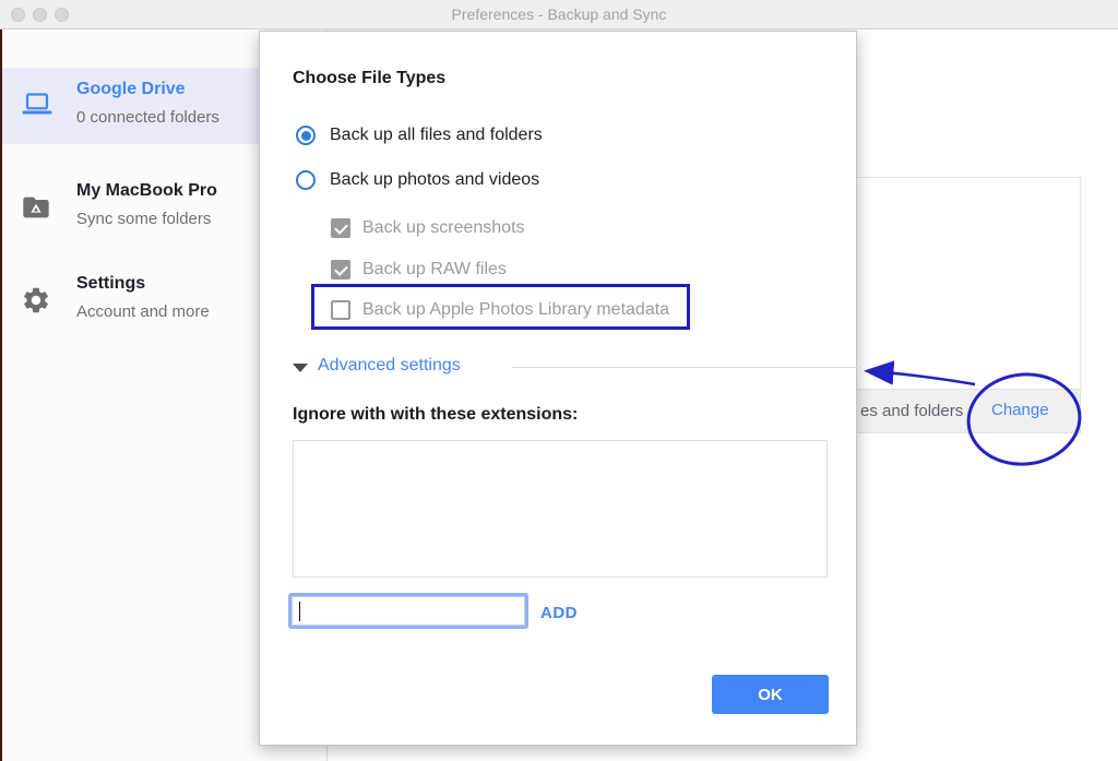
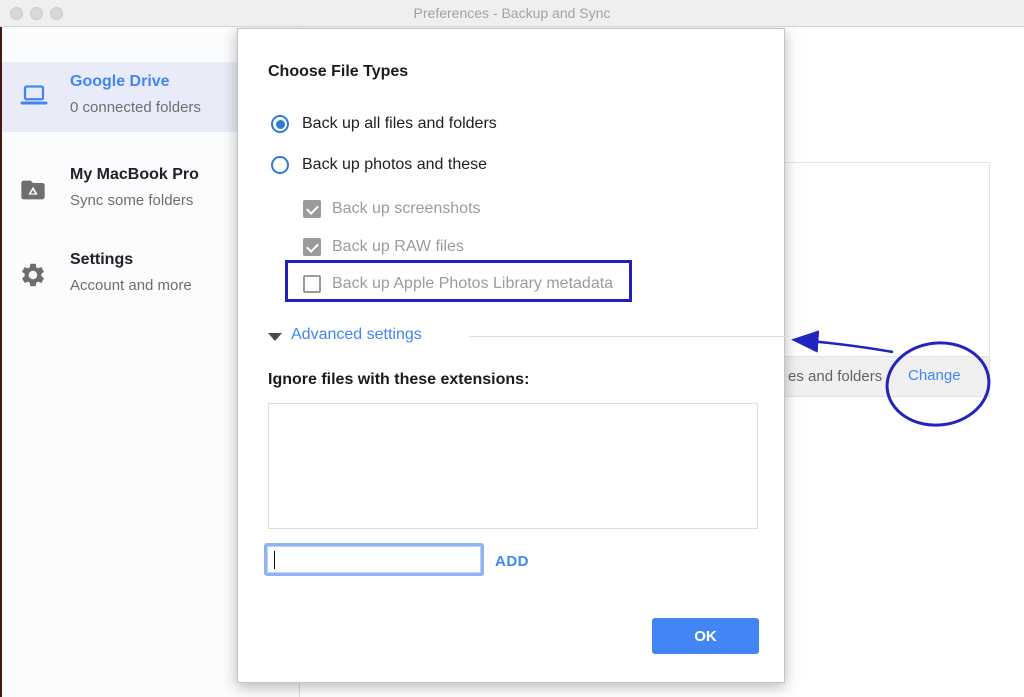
  Preferences - Backup and Sync
  Google Drive
  0 connected folders
  My MacBook Pro
  Sync some folders
  Settings
  Account and more
  es and folders
  Change
  Choose File Types
  Back up all files and folders
- Back up photos and videos
+ Back up photos and these
  Back up screenshots
  Back up RAW files
  Back up Apple Photos Library metadata
  Advanced settings
- Ignore with with these extensions:
+ Ignore files with these extensions:
  ADD
  OK
